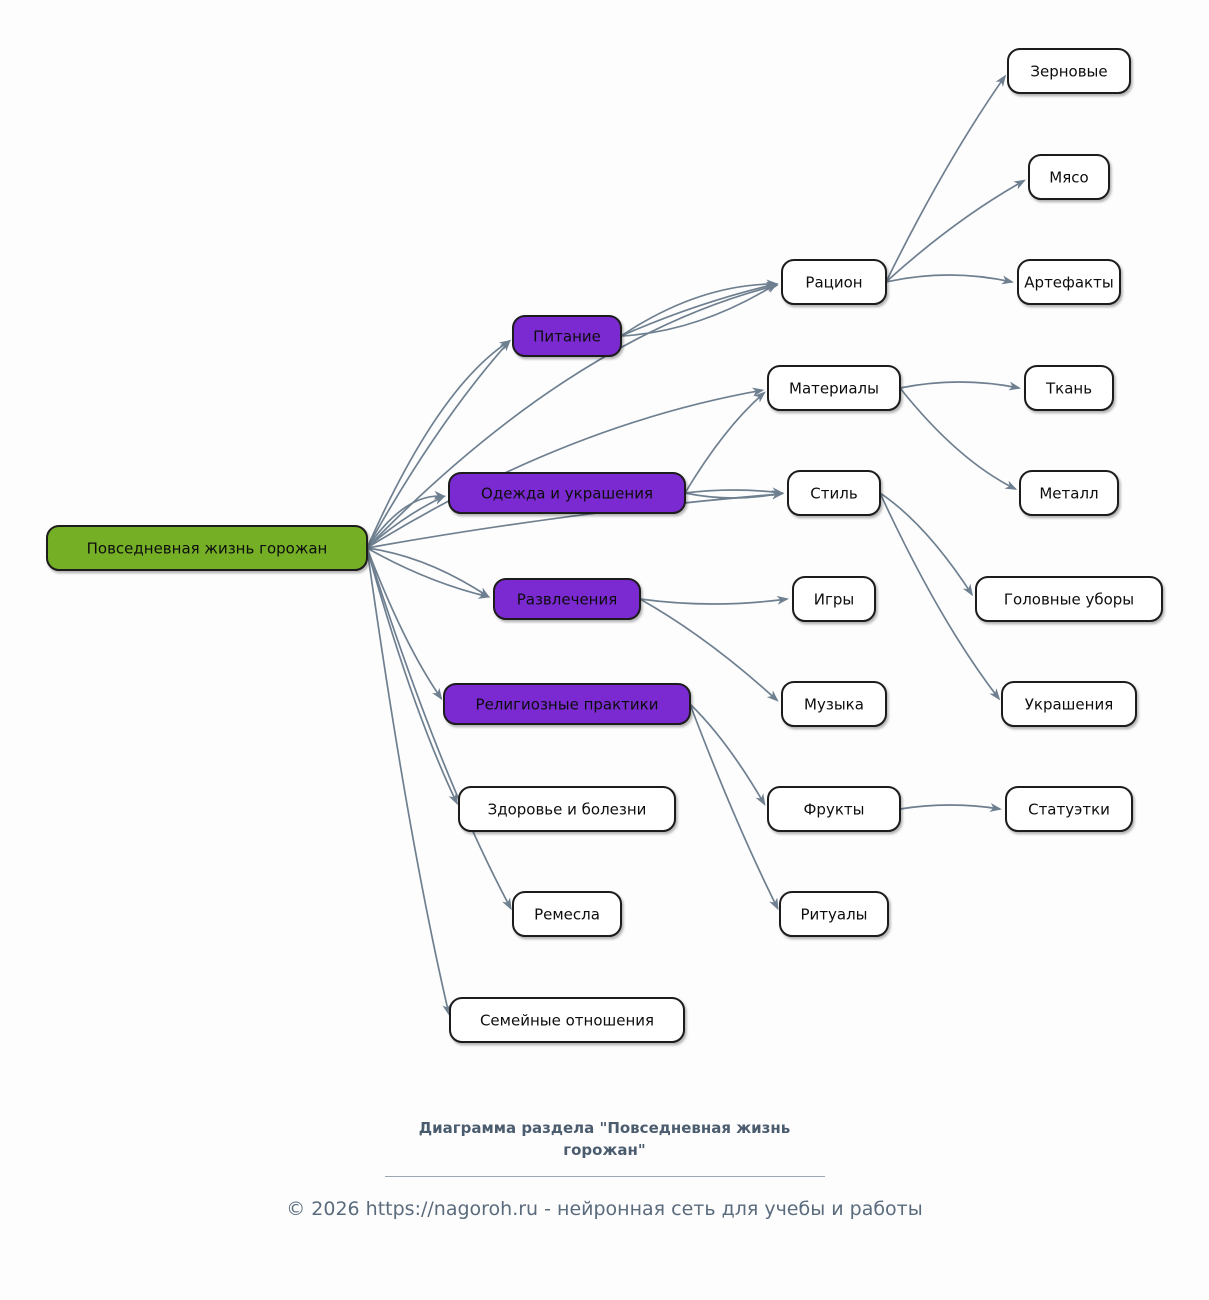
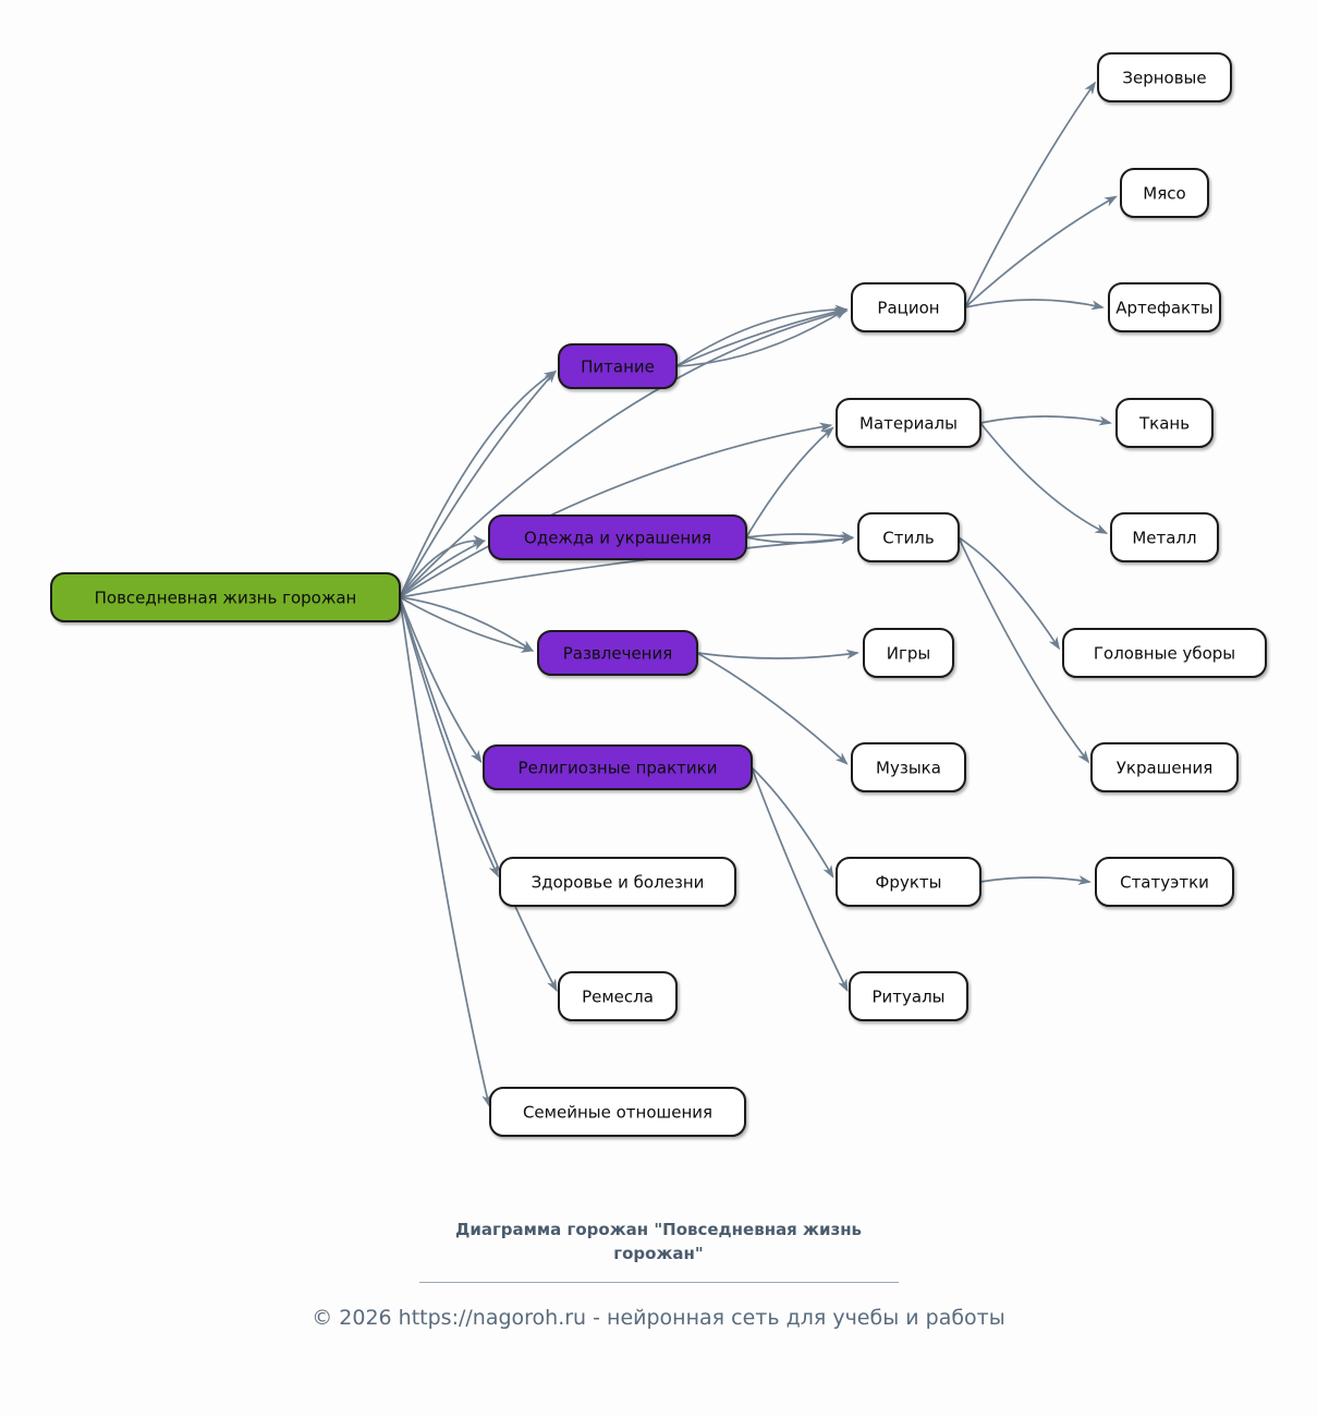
  Повседневная жизнь горожан
  Питание
  Одежда и украшения
  Развлечения
  Религиозные практики
  Здоровье и болезни
  Ремесла
  Семейные отношения
  Рацион
  Материалы
  Стиль
  Игры
  Музыка
  Фрукты
  Ритуалы
  Зерновые
  Мясо
  Артефакты
  Ткань
  Металл
  Головные уборы
  Украшения
  Статуэтки
- Диаграмма раздела "Повседневная жизнь горожан"
+ Диаграмма горожан "Повседневная жизнь горожан"
  © 2026 https://nagoroh.ru - нейронная сеть для учебы и работы
